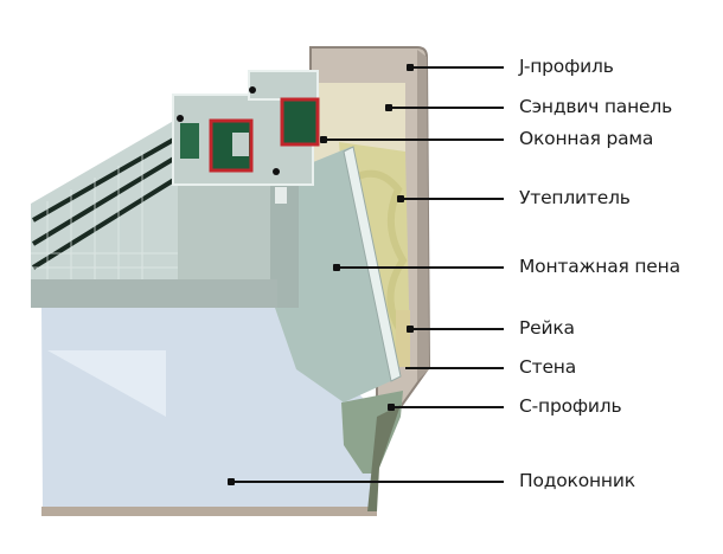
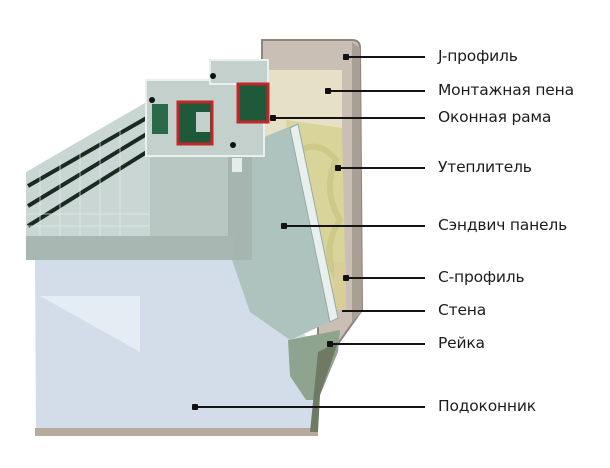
  J-профиль
- Сэндвич панель
+ Монтажная пена
  Оконная рама
  Утеплитель
- Монтажная пена
+ Сэндвич панель
- Рейка
+ С-профиль
  Стена
- С-профиль
+ Рейка
  Подоконник
